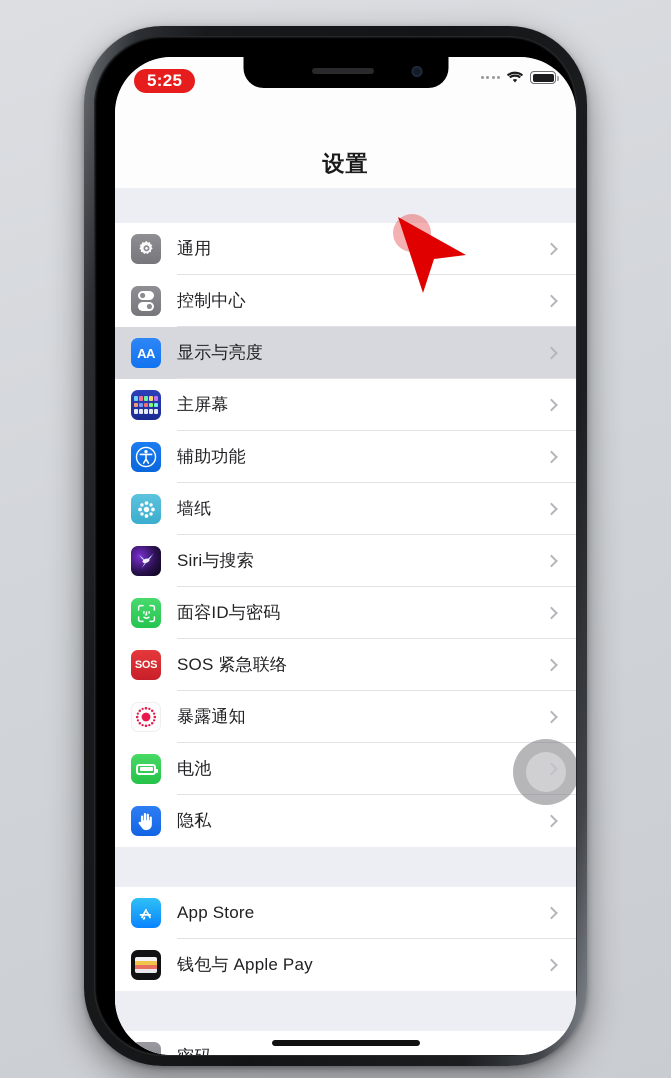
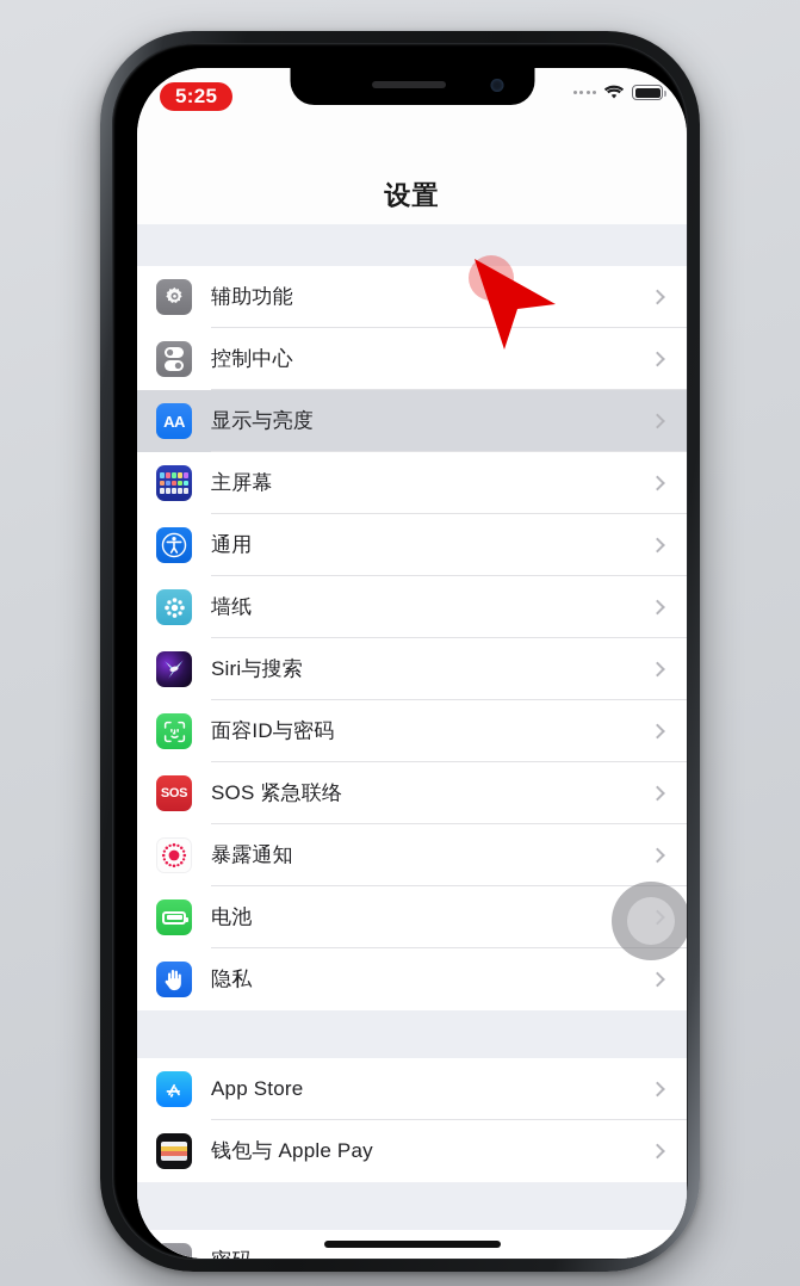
  设置
  5:25
- 通用
+ 辅助功能
  控制中心
  AA
  显示与亮度
  主屏幕
- 辅助功能
+ 通用
  墙纸
  Siri与搜索
  面容ID与密码
  SOS
  SOS 紧急联络
  暴露通知
  电池
  隐私
  App Store
  钱包与 Apple Pay
